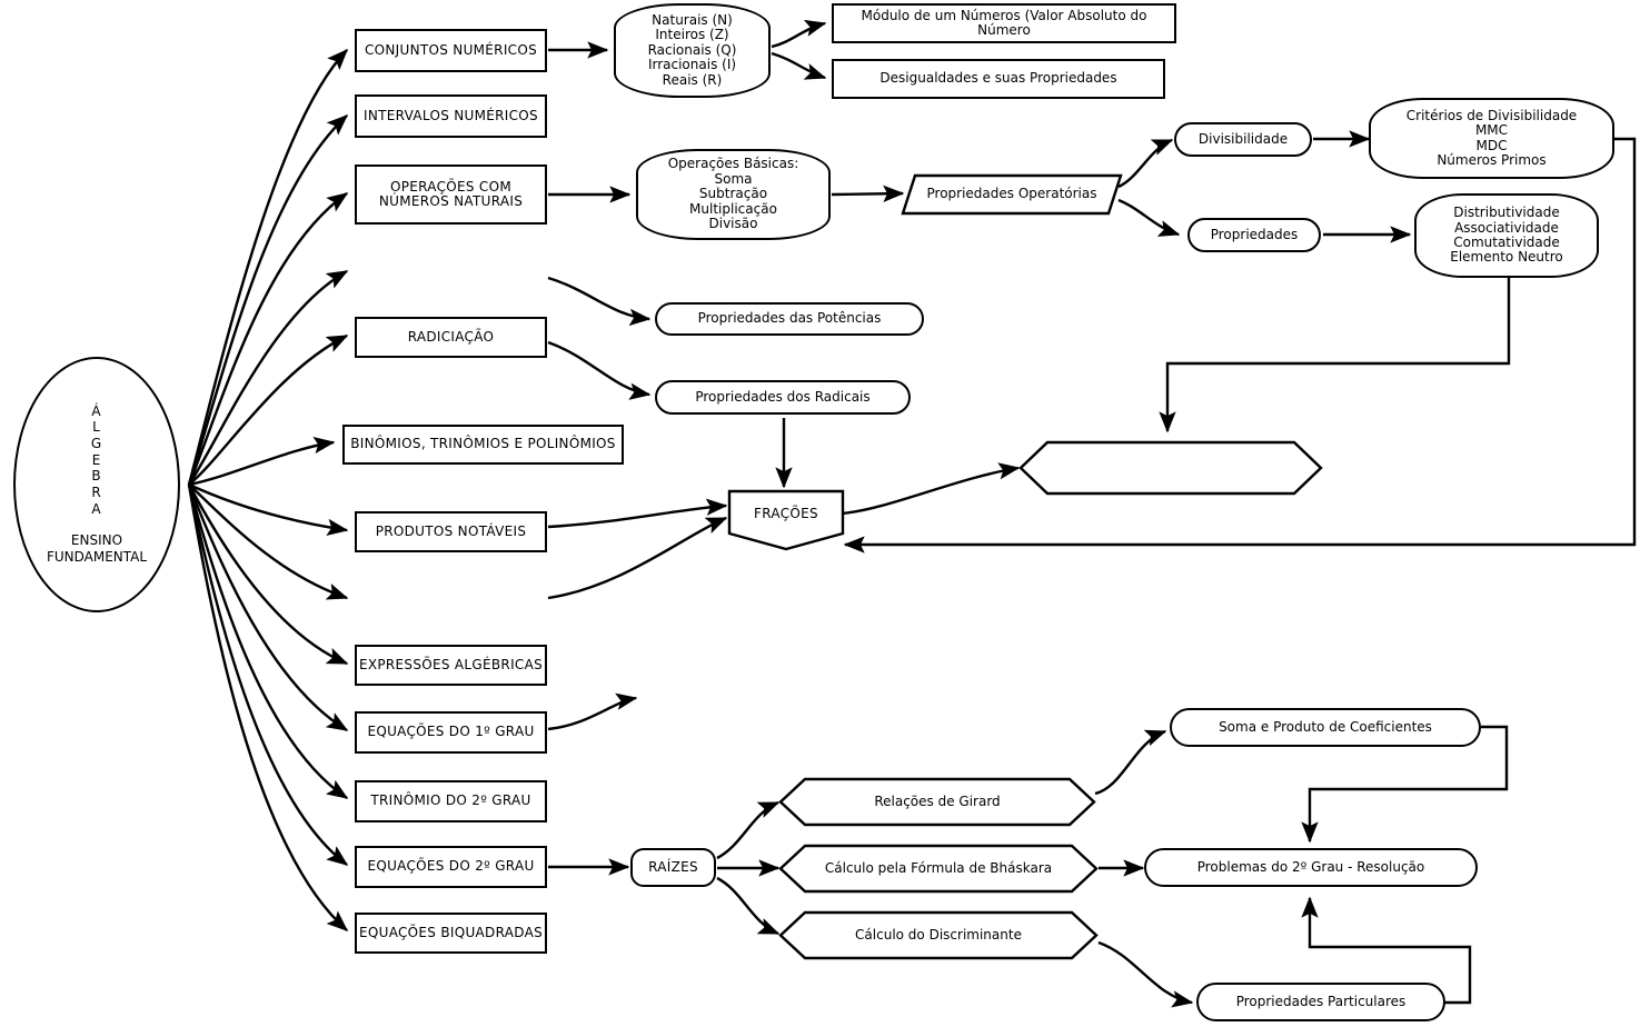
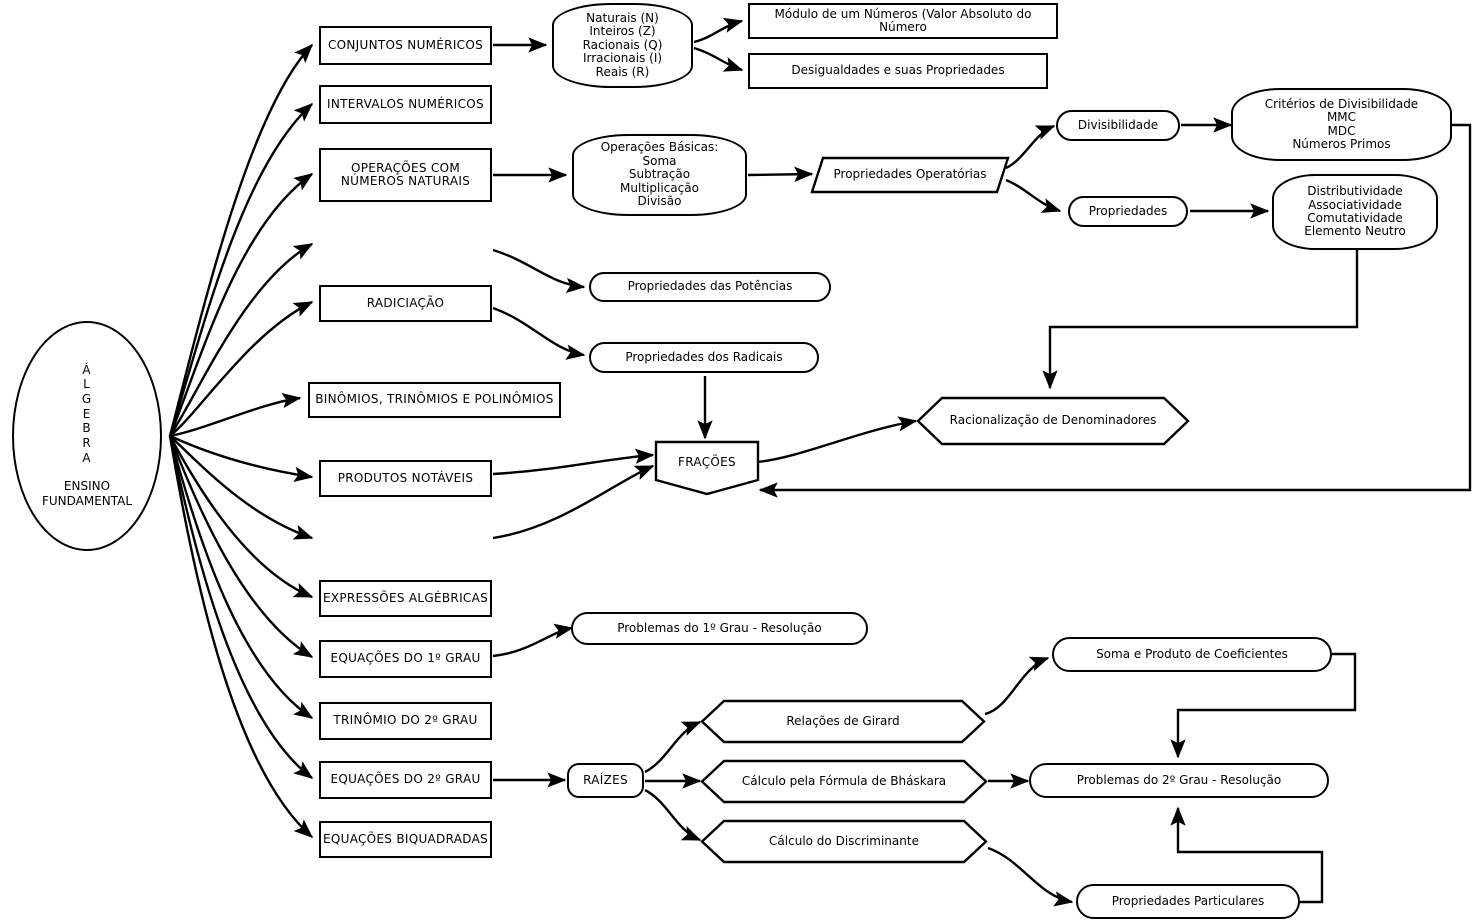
  Á
  L
  G
  E
  B
  R
  A
  ENSINO
  FUNDAMENTAL
  CONJUNTOS NUMÉRICOS
  INTERVALOS NUMÉRICOS
  OPERAÇÕES COM
  NÚMEROS NATURAIS
  RADICIAÇÃO
  BINÔMIOS, TRINÔMIOS E POLINÔMIOS
  PRODUTOS NOTÁVEIS
  EXPRESSÕES ALGÉBRICAS
  EQUAÇÕES DO 1º GRAU
  TRINÔMIO DO 2º GRAU
  EQUAÇÕES DO 2º GRAU
  EQUAÇÕES BIQUADRADAS
  Naturais (N)
  Inteiros (Z)
  Racionais (Q)
  Irracionais (I)
  Reais (R)
  Módulo de um Números (Valor Absoluto do Número
  Desigualdades e suas Propriedades
  Operações Básicas:
  Soma
  Subtração
  Multiplicação
  Divisão
  Propriedades Operatórias
  Divisibilidade
  Propriedades
  Critérios de Divisibilidade
  MMC
  MDC
  Números Primos
  Distributividade
  Associatividade
  Comutatividade
  Elemento Neutro
  Propriedades das Potências
  Propriedades dos Radicais
  FRAÇÕES
+ Racionalização de Denominadores
+ Problemas do 1º Grau - Resolução
  RAÍZES
  Relações de Girard
  Cálculo pela Fórmula de Bháskara
  Cálculo do Discriminante
  Soma e Produto de Coeficientes
  Problemas do 2º Grau - Resolução
  Propriedades Particulares
